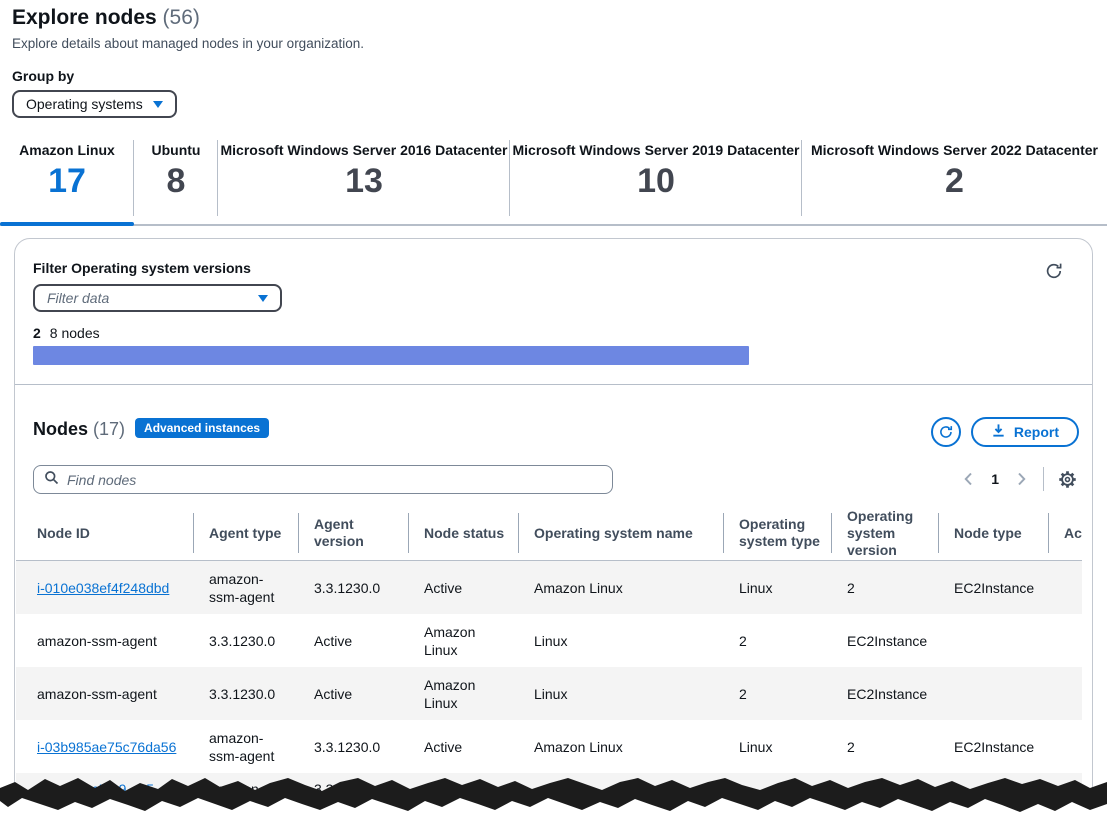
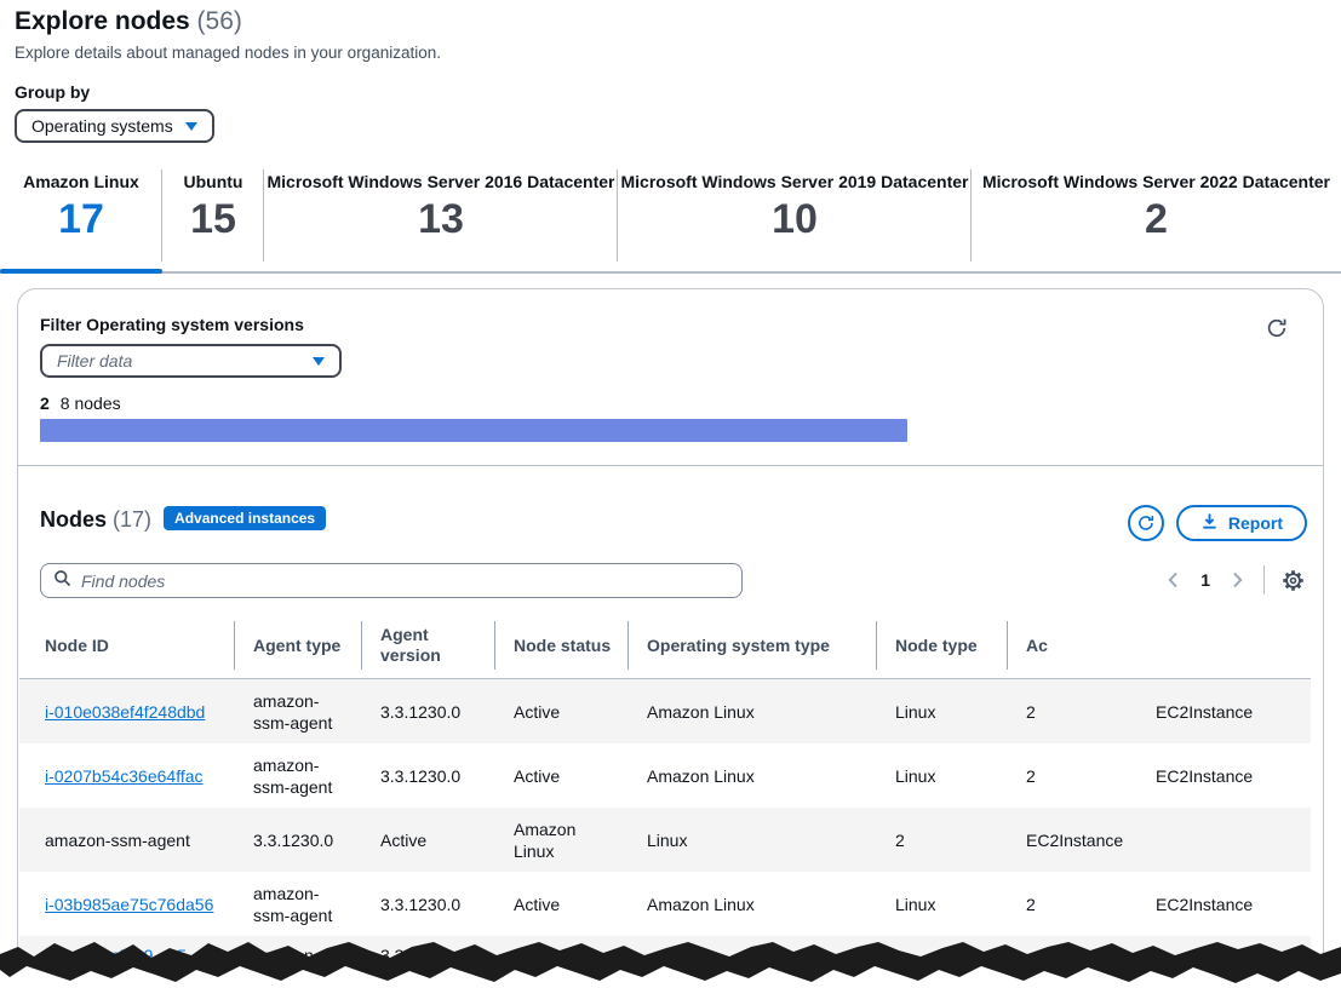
  Explore nodes (56)
  Explore details about managed nodes in your organization.
  Group by
  Operating systems
  Amazon Linux
  17
  Ubuntu
- 8
+ 15
  Microsoft Windows Server 2016 Datacenter
  13
  Microsoft Windows Server 2019 Datacenter
  10
  Microsoft Windows Server 2022 Datacenter
  2
  Filter Operating system versions
  Filter data
  2 8 nodes
  Nodes (17) Advanced instances
  Report
  Find nodes
  1
  Node ID
  Agent type
  Agent version
  Node status
- Operating system name
  Operating system type
- Operating system version
  Node type
  Ac
  i-010e038ef4f248dbd
  amazon-ssm-agent
  3.3.1230.0
  Active
  Amazon Linux
  Linux
  2
  EC2Instance
+ i-0207b54c36e64ffac
  amazon-ssm-agent
  3.3.1230.0
  Active
  Amazon Linux
  Linux
  2
  EC2Instance
  amazon-ssm-agent
  3.3.1230.0
  Active
  Amazon Linux
  Linux
  2
  EC2Instance
  i-03b985ae75c76da56
  amazon-ssm-agent
  3.3.1230.0
  Active
  Amazon Linux
  Linux
  2
  EC2Instance
  9
